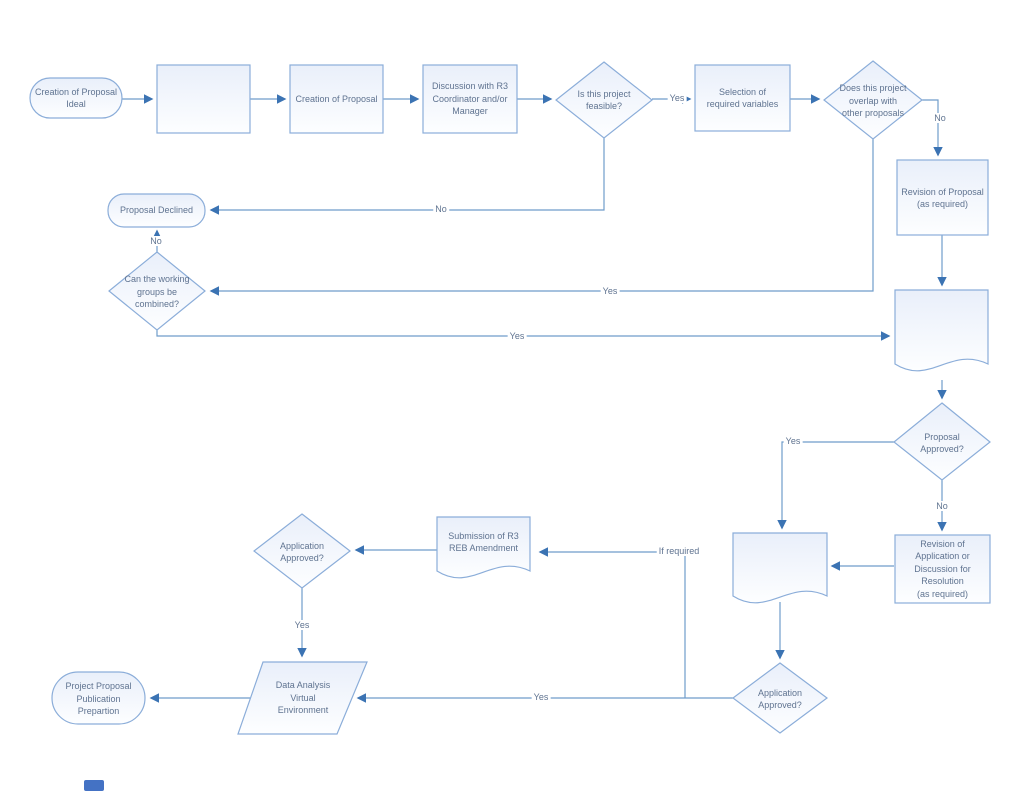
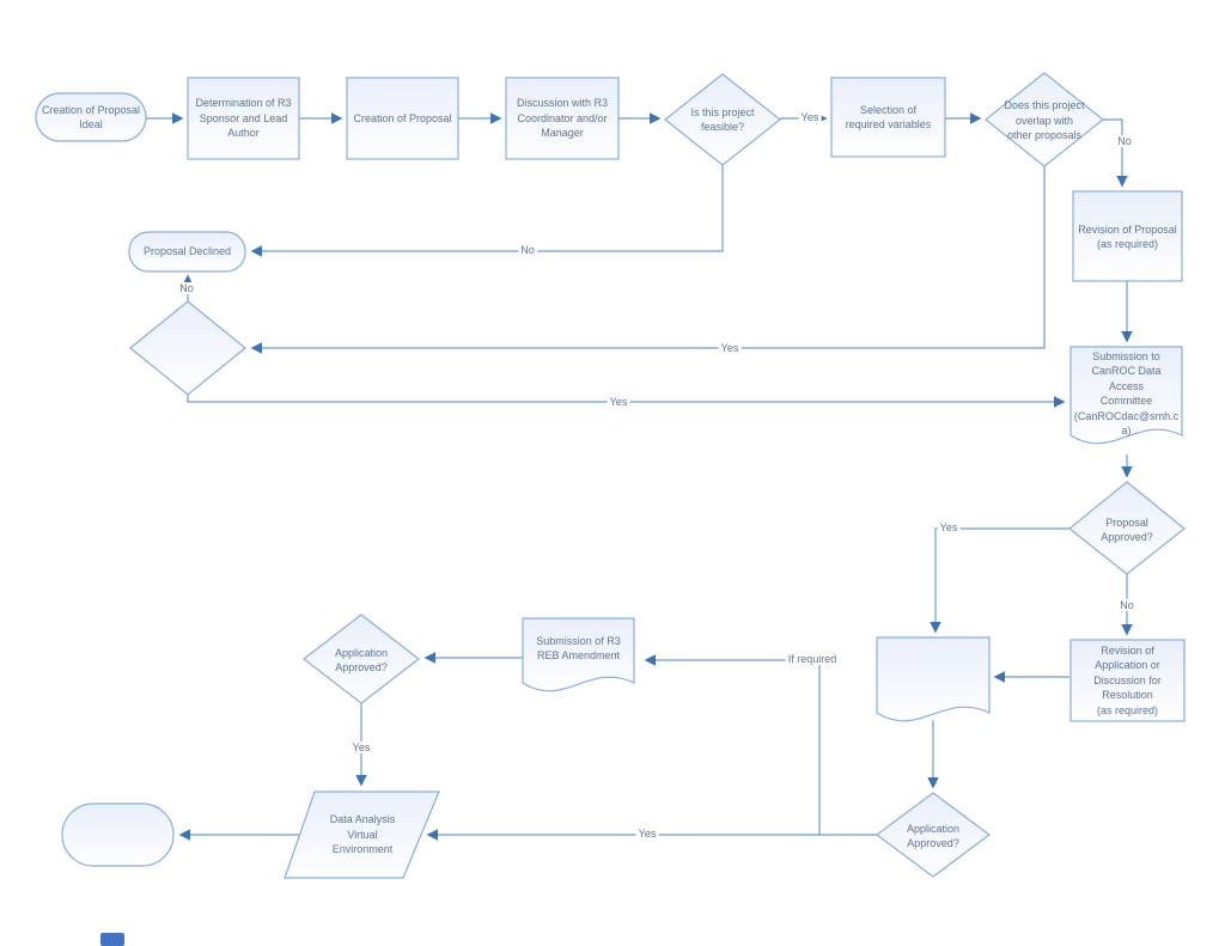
  Creation of Proposal
  Ideal
+ Determination of R3
+ Sponsor and Lead
+ Author
  Creation of Proposal
  Discussion with R3
  Coordinator and/or
  Manager
  Is this project
  feasible?
  Selection of
  required variables
  Does this project
  overlap with
  other proposals
  Revision of Proposal
  (as required)
+ Submission to
+ CanROC Data Access
+ Committee
+ (CanROCdac@smh.c
+ a)
  Proposal
  Approved?
  Revision of
  Application or
  Discussion for
  Resolution
  (as required)
  Submission of R3
  REB Amendment
  Application
  Approved?
  Application
  Approved?
  Data Analysis
  Virtual
  Environment
  Proposal Declined
- Can the working
- groups be
- combined?
- Project Proposal
- Publication
- Prepartion
  Yes
  No
  No
  Yes
  No
  Yes
  Yes
  No
  If required
  Yes
  Yes
